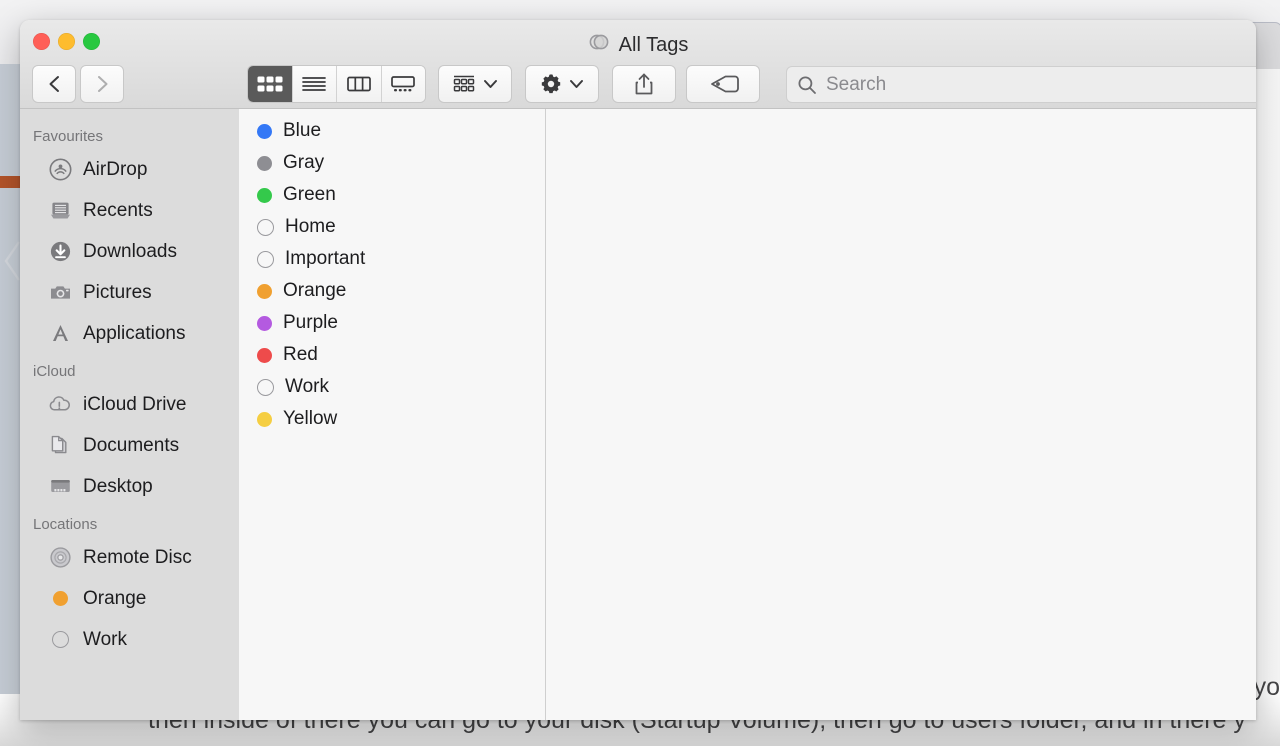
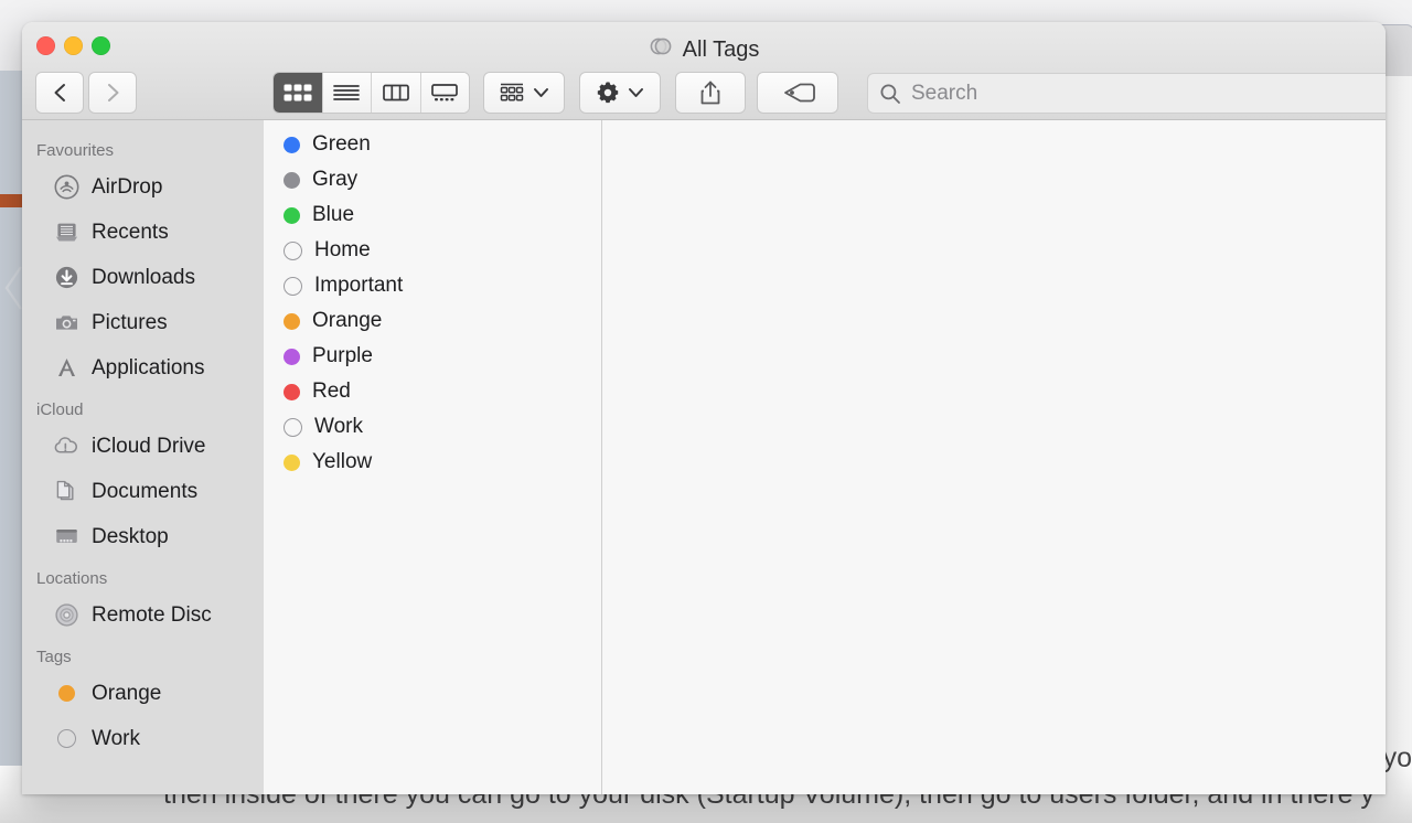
  then inside of there you can go to your disk (Startup Volume), then go to users folder, and in there y
  yo
  All Tags
  Search
  Favourites
  AirDrop
  Recents
  Downloads
  Pictures
  Applications
  iCloud
  iCloud Drive
  Documents
  Desktop
  Locations
  Remote Disc
+ Tags
  Orange
  Work
- Blue
+ Green
  Gray
- Green
+ Blue
  Home
  Important
  Orange
  Purple
  Red
  Work
  Yellow
